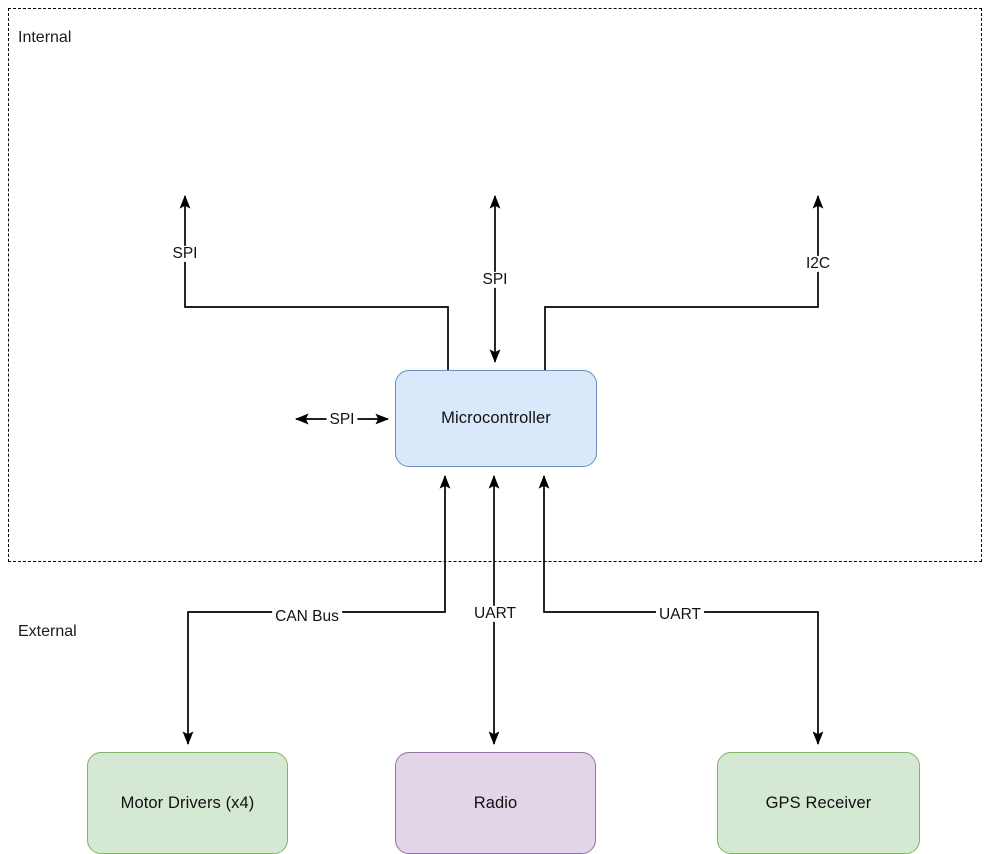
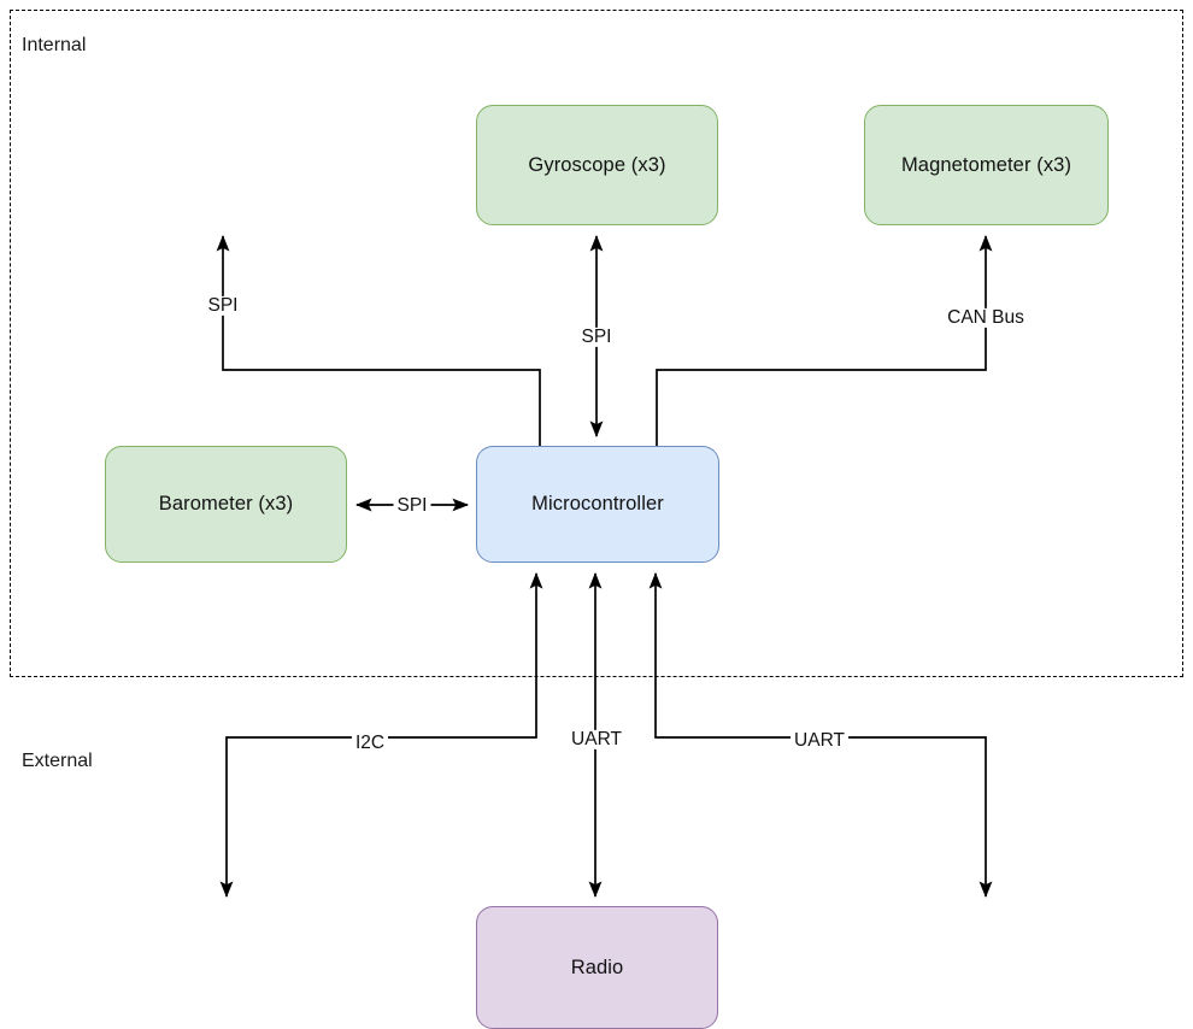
  Internal
  External
+ Gyroscope (x3)
+ Magnetometer (x3)
+ Barometer (x3)
  Microcontroller
- Motor Drivers (x4)
  Radio
- GPS Receiver
  SPI
  SPI
- I2C
+ CAN Bus
  SPI
- CAN Bus
+ I2C
  UART
  UART
